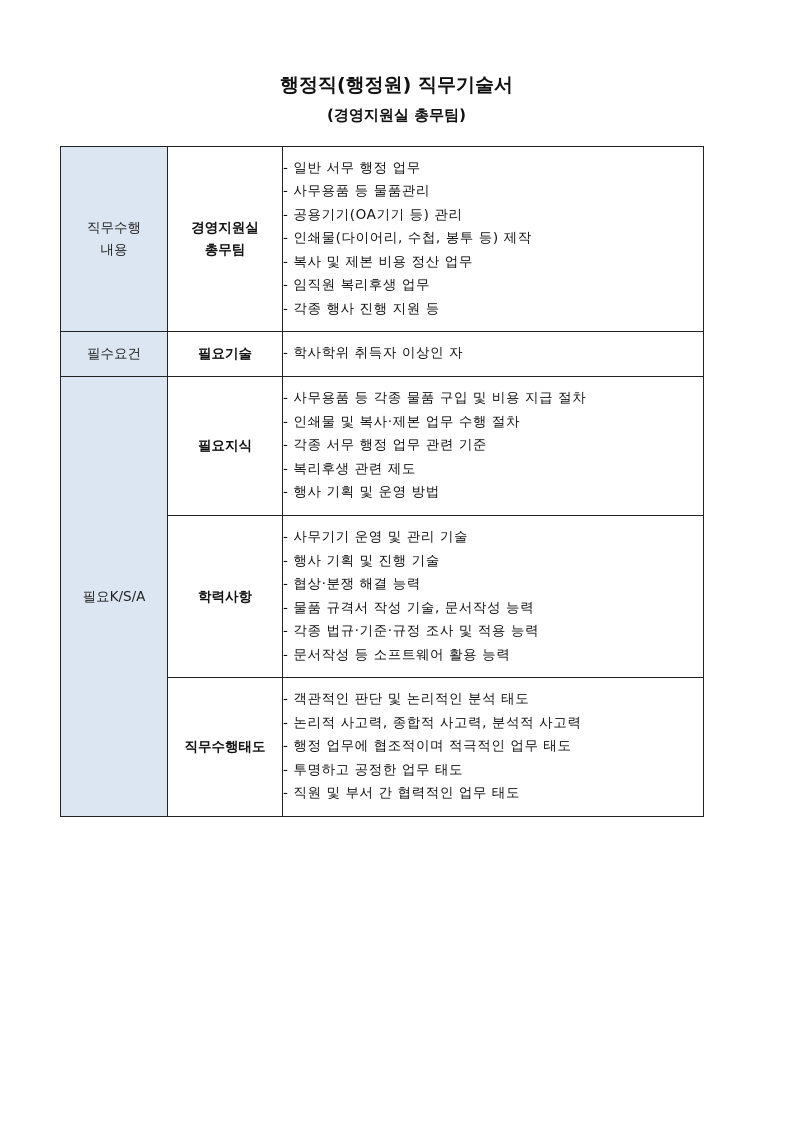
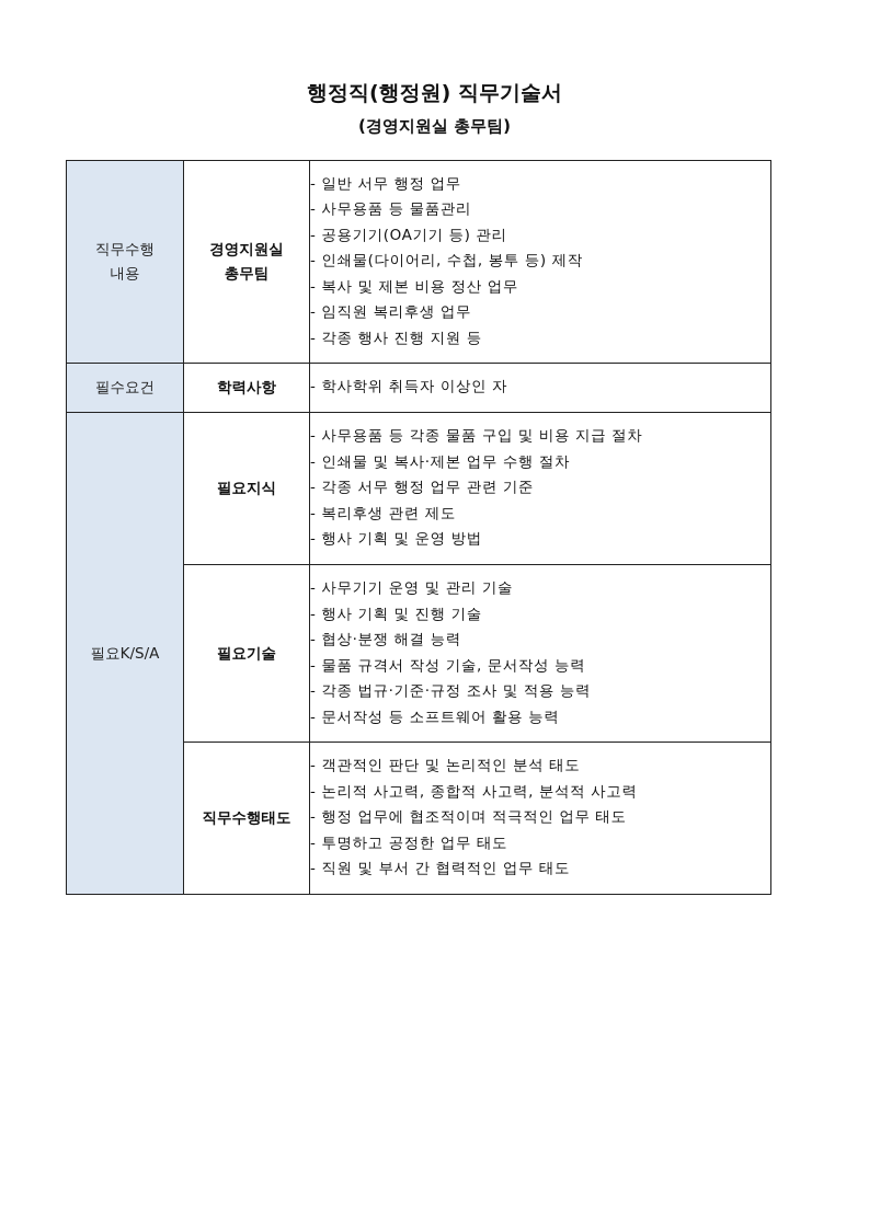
  행정직(행정원) 직무기술서
  (경영지원실 총무팀)
  직무수행 내용	경영지원실 총무팀	일반 서무 행정 업무 사무용품 등 물품관리 공용기기(OA기기 등) 관리 인쇄물(다이어리, 수첩, 봉투 등) 제작 복사 및 제본 비용 정산 업무 임직원 복리후생 업무 각종 행사 진행 지원 등
- 필수요건	필요기술	학사학위 취득자 이상인 자
+ 필수요건	학력사항	학사학위 취득자 이상인 자
  필요K/S/A	필요지식	사무용품 등 각종 물품 구입 및 비용 지급 절차 인쇄물 및 복사·제본 업무 수행 절차 각종 서무 행정 업무 관련 기준 복리후생 관련 제도 행사 기획 및 운영 방법
- 학력사항	사무기기 운영 및 관리 기술 행사 기획 및 진행 기술 협상·분쟁 해결 능력 물품 규격서 작성 기술, 문서작성 능력 각종 법규·기준·규정 조사 및 적용 능력 문서작성 등 소프트웨어 활용 능력
+ 필요기술	사무기기 운영 및 관리 기술 행사 기획 및 진행 기술 협상·분쟁 해결 능력 물품 규격서 작성 기술, 문서작성 능력 각종 법규·기준·규정 조사 및 적용 능력 문서작성 등 소프트웨어 활용 능력
  직무수행태도	객관적인 판단 및 논리적인 분석 태도 논리적 사고력, 종합적 사고력, 분석적 사고력 행정 업무에 협조적이며 적극적인 업무 태도 투명하고 공정한 업무 태도 직원 및 부서 간 협력적인 업무 태도
